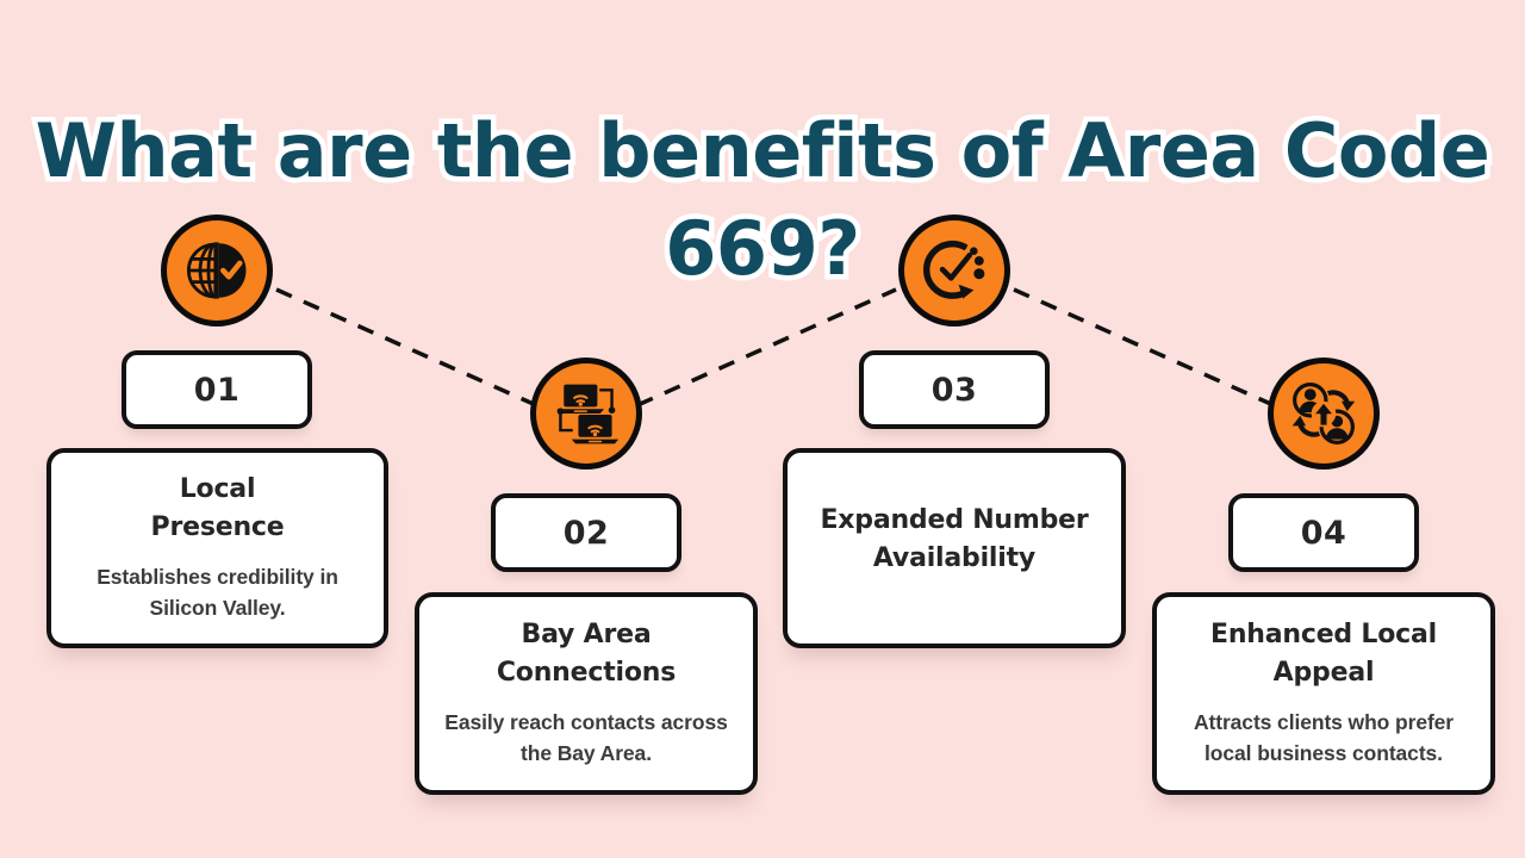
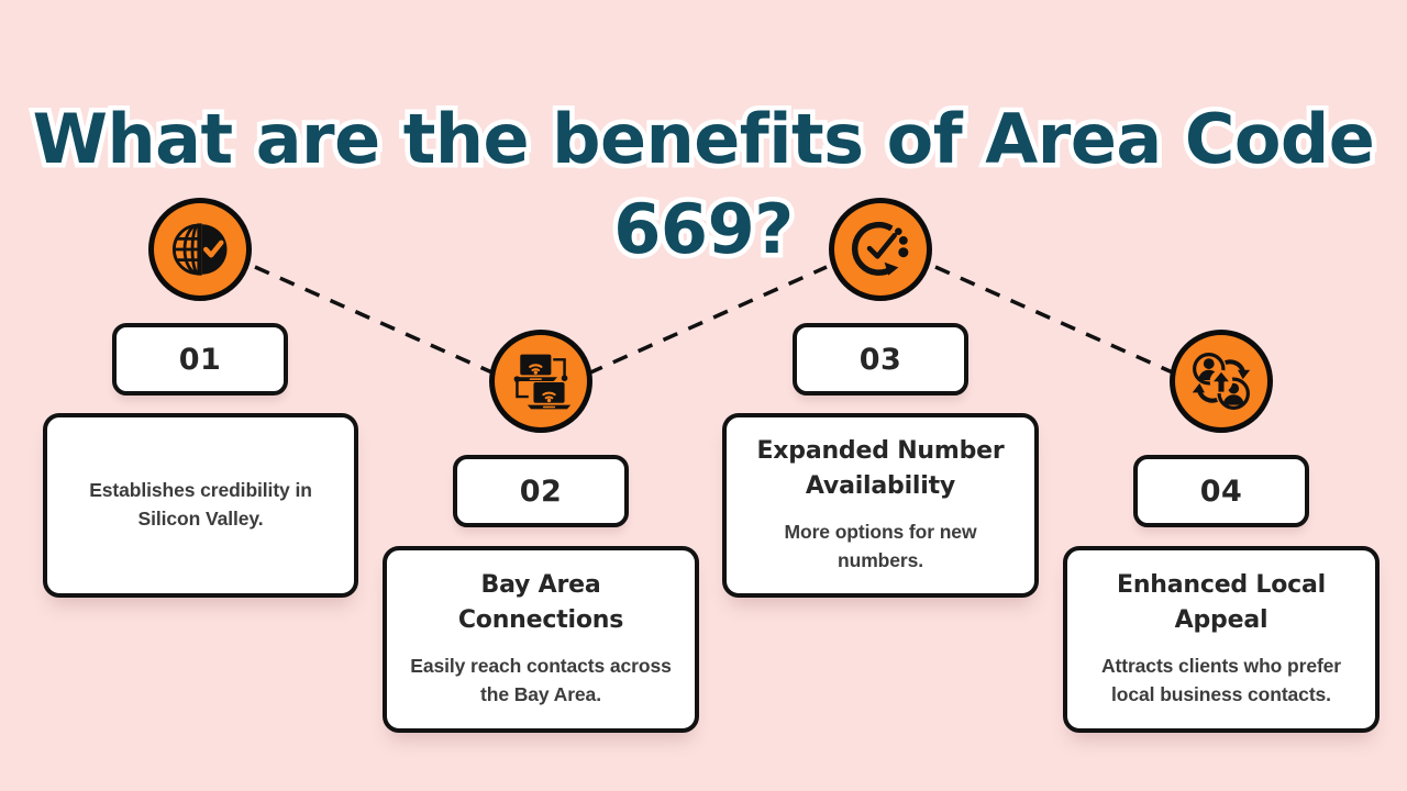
  What are the benefits of Area Code 669?
  01
- Local
- Presence
  Establishes credibility in Silicon Valley.
  02
  Bay Area
  Connections
  Easily reach contacts across the Bay Area.
  03
  Expanded Number
  Availability
+ More options for new numbers.
  04
  Enhanced Local
  Appeal
  Attracts clients who prefer local business contacts.
